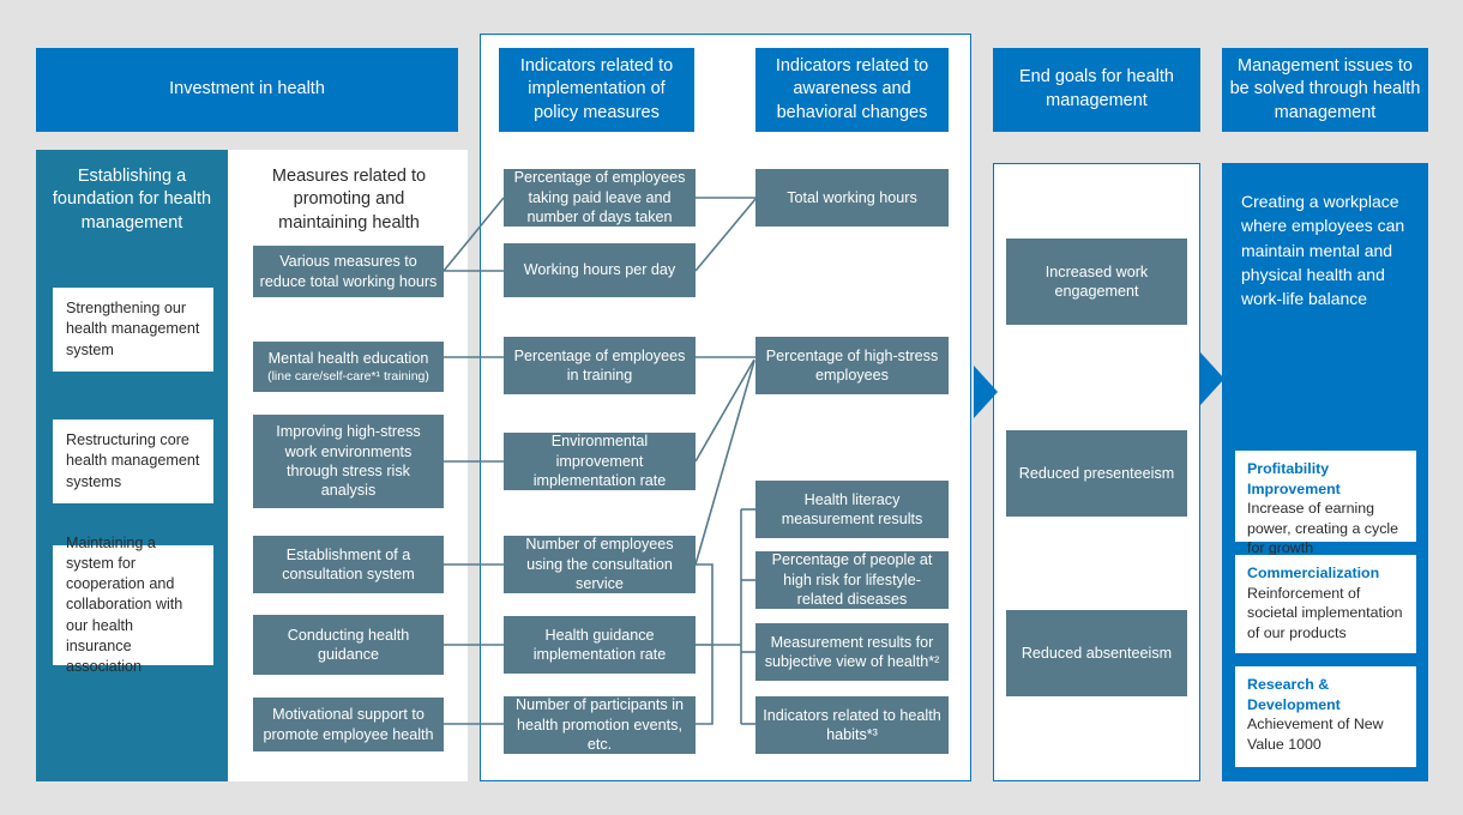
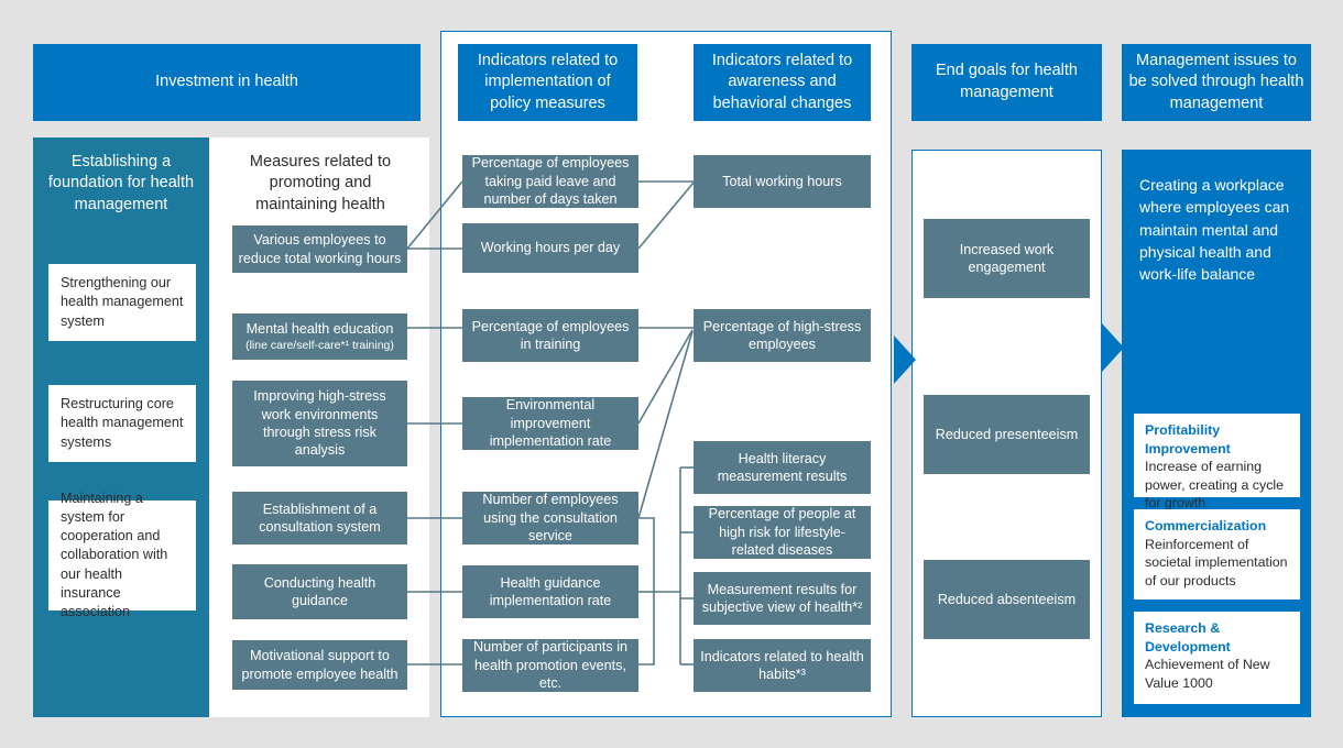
  Investment in health
  Indicators related to implementation of policy measures
  Indicators related to awareness and behavioral changes
  End goals for health management
  Management issues to be solved through health management
  Establishing a foundation for health management
  Strengthening our health management system
  Restructuring core health management systems
  Maintaining a system for cooperation and collaboration with our health insurance association
  Measures related to promoting and maintaining health
- Various measures to reduce total working hours
+ Various employees to reduce total working hours
  Mental health education
  (line care/self-care*¹ training)
  Improving high-stress work environments through stress risk analysis
  Establishment of a consultation system
  Conducting health guidance
  Motivational support to promote employee health
  Percentage of employees taking paid leave and number of days taken
  Working hours per day
  Percentage of employees in training
  Environmental improvement implementation rate
  Number of employees using the consultation service
  Health guidance implementation rate
  Number of participants in health promotion events, etc.
  Total working hours
  Percentage of high-stress employees
  Health literacy measurement results
  Percentage of people at high risk for lifestyle-related diseases
  Measurement results for subjective view of health*²
  Indicators related to health habits*³
  Increased work engagement
  Reduced presenteeism
  Reduced absenteeism
  Creating a workplace where employees can maintain mental and physical health and work-life balance
  Profitability Improvement
  Increase of earning power, creating a cycle for growth
  Commercialization
  Reinforcement of societal implementation of our products
  Research & Development
  Achievement of New Value 1000
